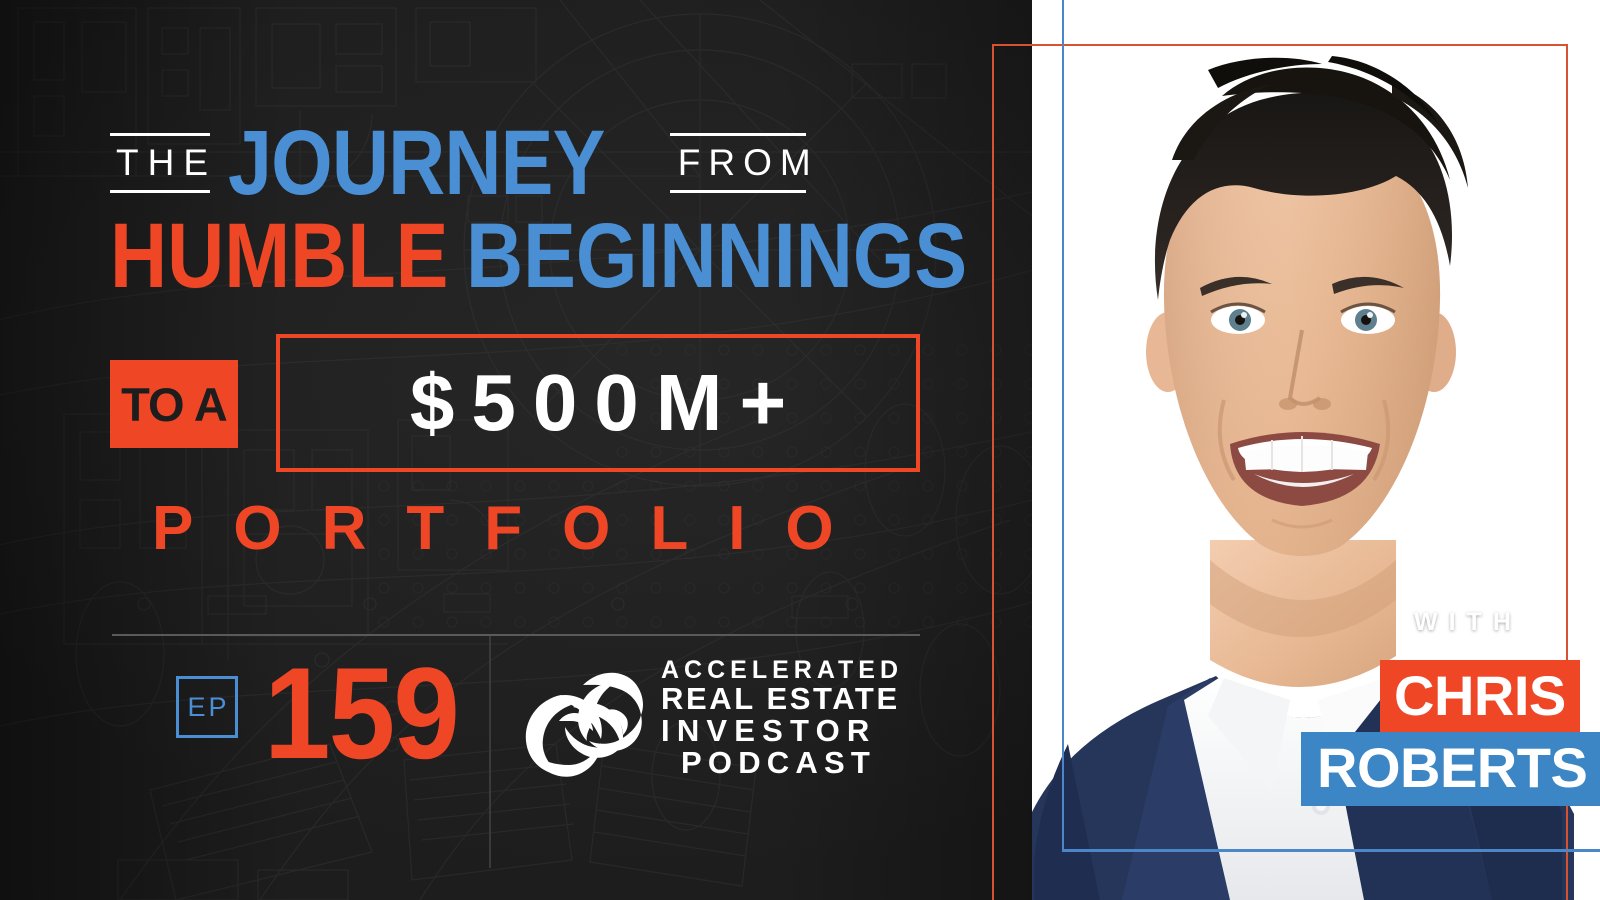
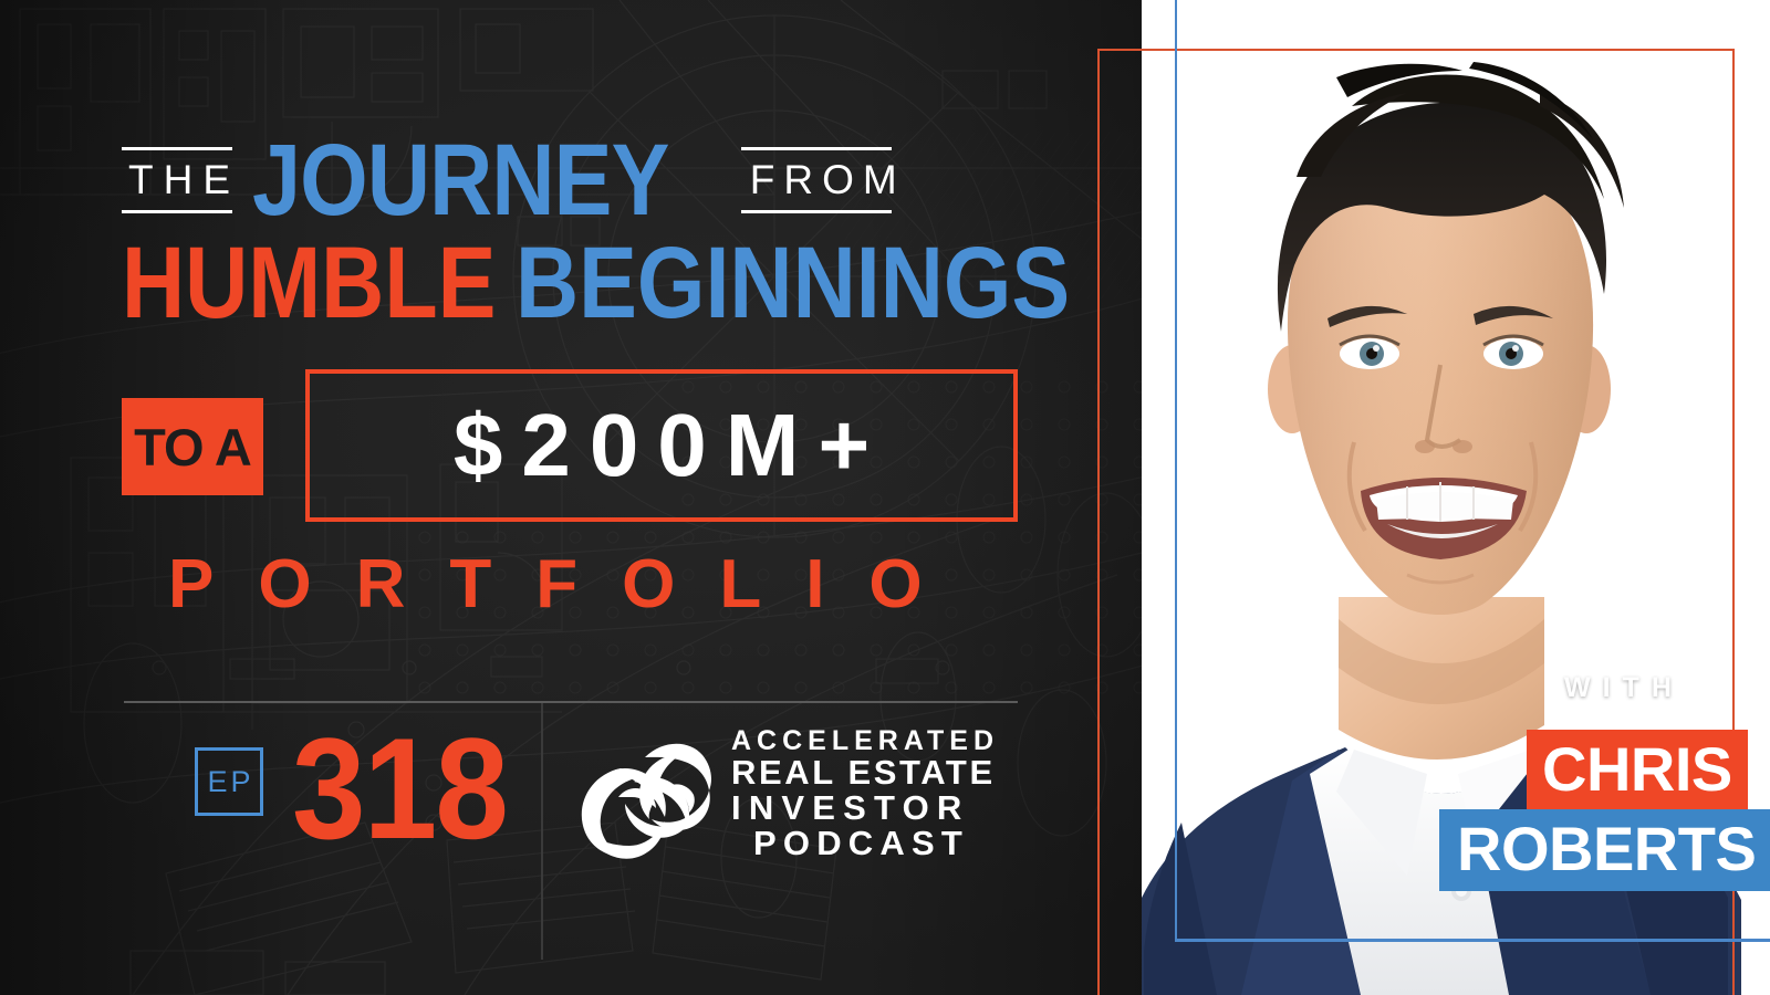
  THE
  JOURNEY
  FROM
  HUMBLE
  BEGINNINGS
  TO A
- $500M+
+ $200M+
  PORTFOLIO
  EP
- 159
+ 318
  ACCELERATED
  REAL ESTATE
  INVESTOR
  PODCAST
  WITH
  CHRIS
  ROBERTS
